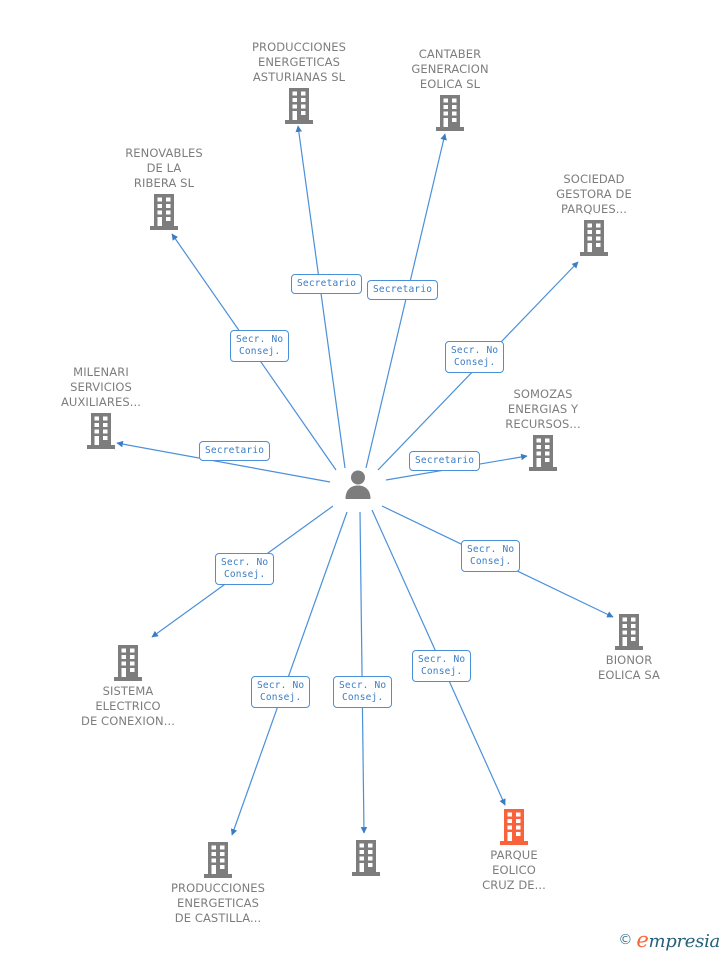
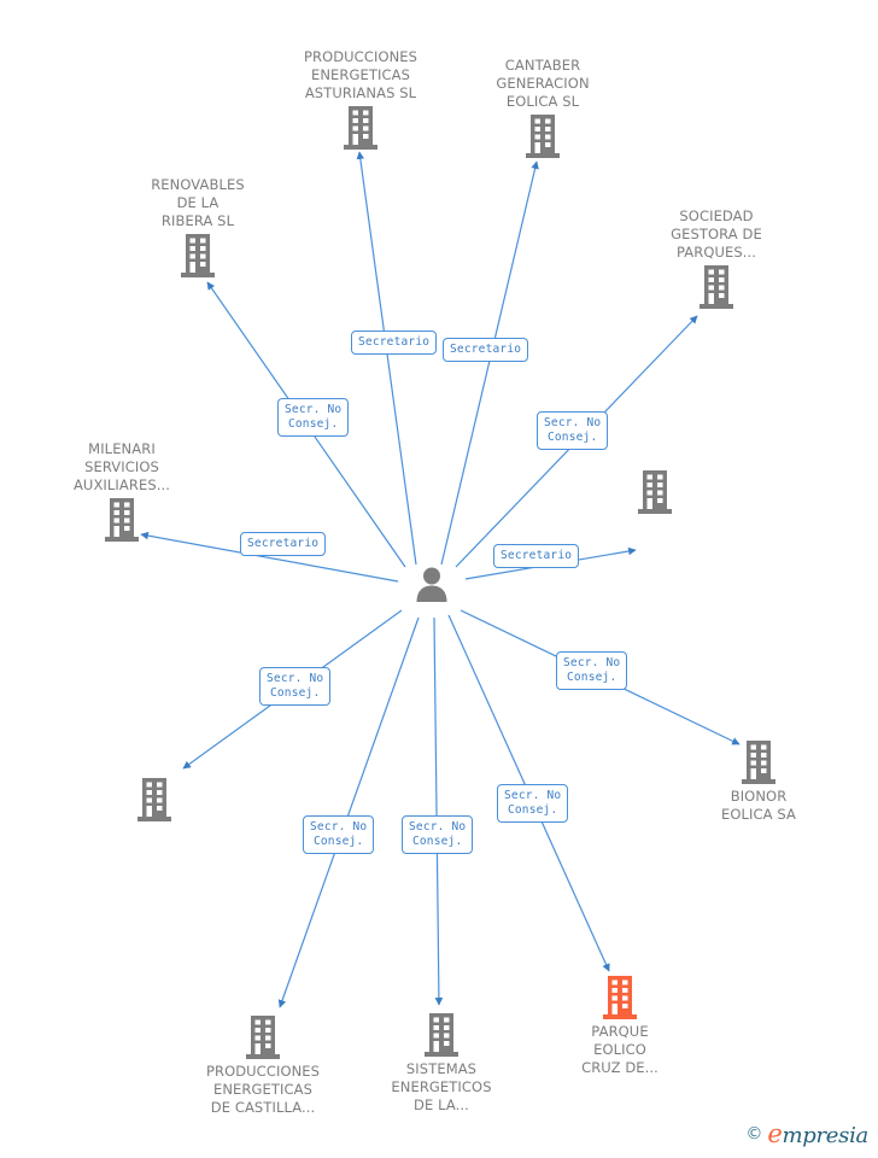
  PRODUCCIONES
  ENERGETICAS
  ASTURIANAS SL
  CANTABER
  GENERACION
  EOLICA SL
  RENOVABLES
  DE LA
  RIBERA SL
  SOCIEDAD
  GESTORA DE
  PARQUES...
  MILENARI
  SERVICIOS
  AUXILIARES...
- SOMOZAS
- ENERGIAS Y
- RECURSOS...
  BIONOR
  EOLICA SA
- SISTEMA
- ELECTRICO
- DE CONEXION...
  PRODUCCIONES
  ENERGETICAS
  DE CASTILLA...
+ SISTEMAS
+ ENERGETICOS
+ DE LA...
  PARQUE
  EOLICO
  CRUZ DE...
  Secretario
  Secretario
  Secr. No
  Consej.
  Secr. No
  Consej.
  Secretario
  Secretario
  Secr. No
  Consej.
  Secr. No
  Consej.
  Secr. No
  Consej.
  Secr. No
  Consej.
  Secr. No
  Consej.
  ©
  empresia
